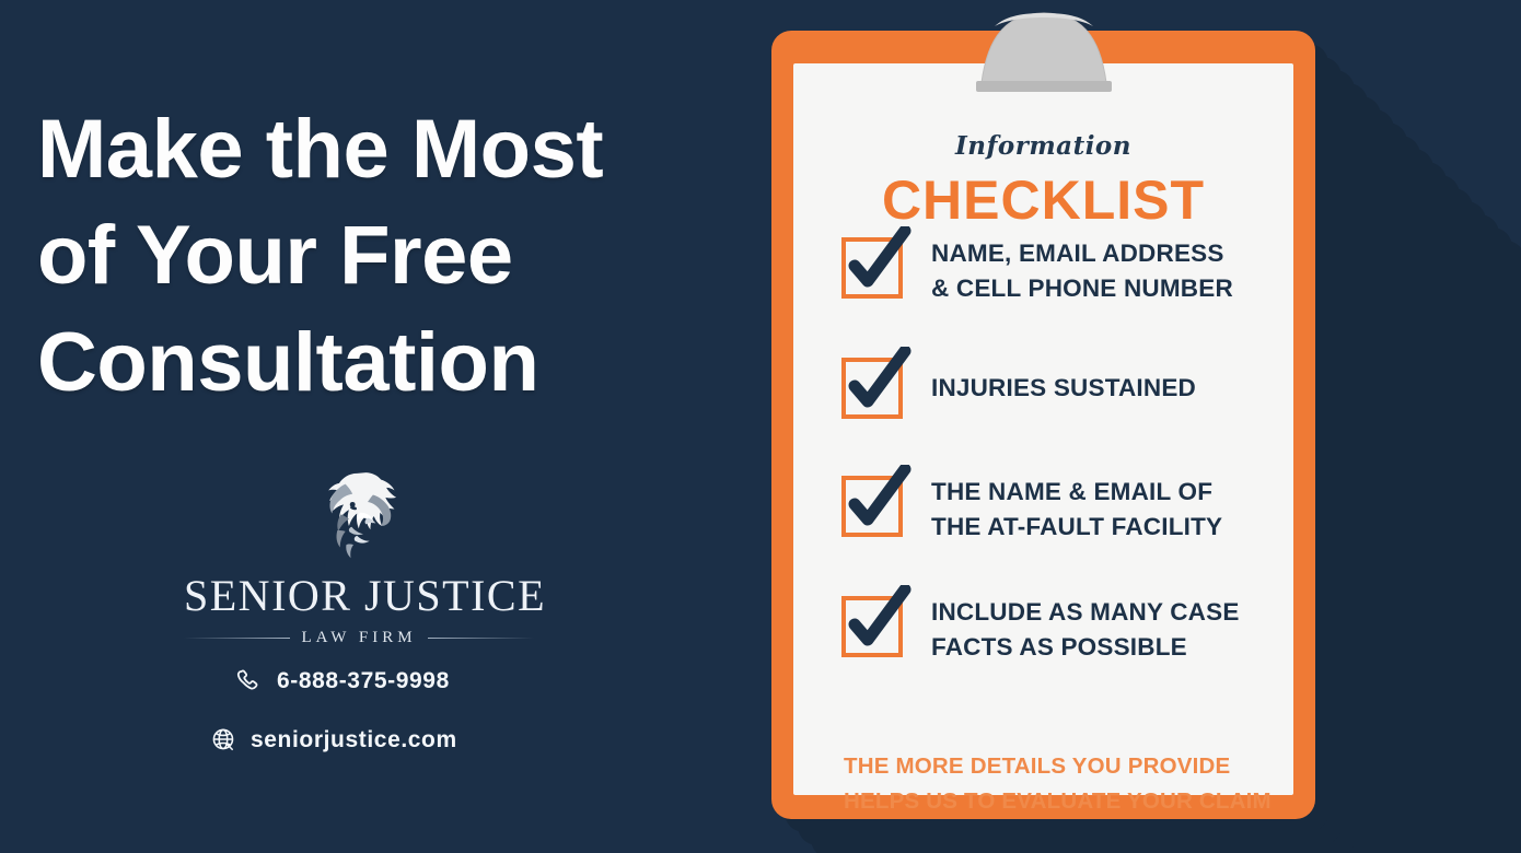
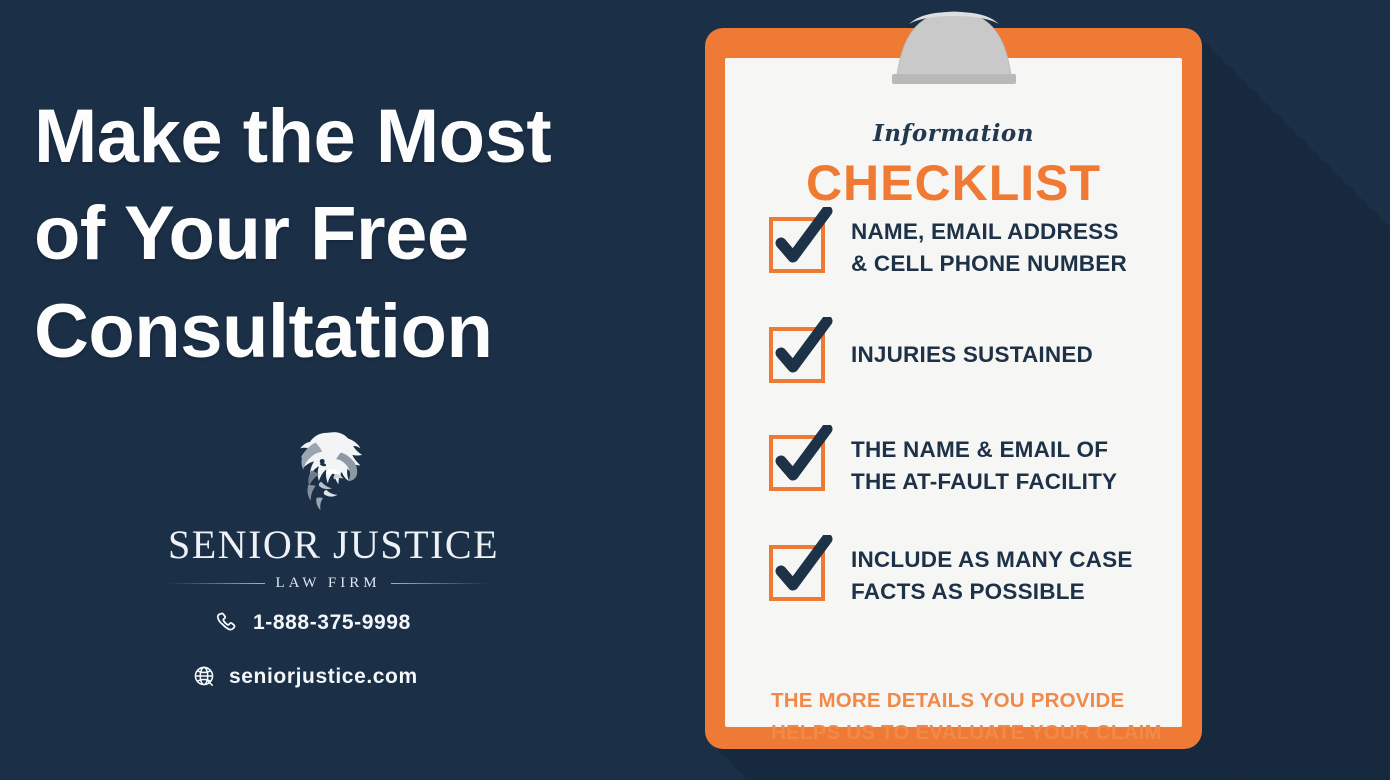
  Make the Most
  of Your Free
  Consultation
  SENIOR JUSTICE
  LAW FIRM
- 6-888-375-9998
+ 1-888-375-9998
  seniorjustice.com
  Information
  CHECKLIST
  NAME, EMAIL ADDRESS
  & CELL PHONE NUMBER
  INJURIES SUSTAINED
  THE NAME & EMAIL OF
  THE AT-FAULT FACILITY
  INCLUDE AS MANY CASE
  FACTS AS POSSIBLE
  THE MORE DETAILS YOU PROVIDE
  HELPS US TO EVALUATE YOUR CLAIM
